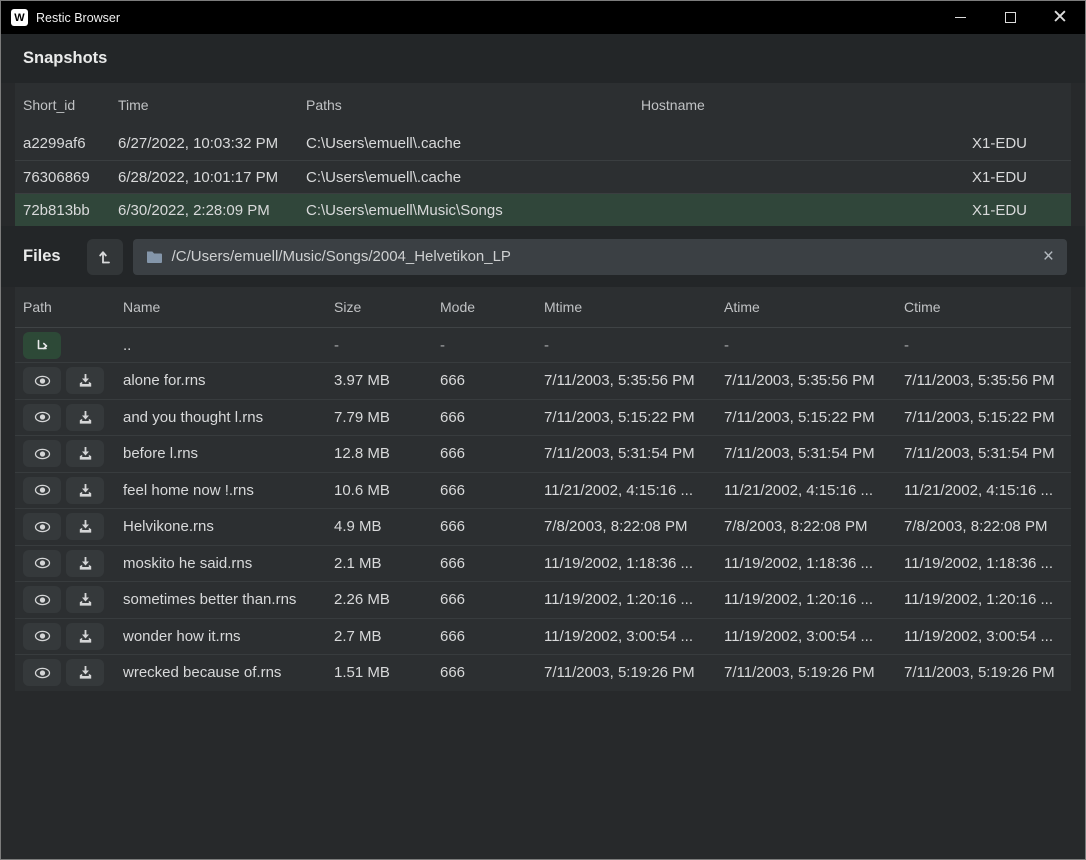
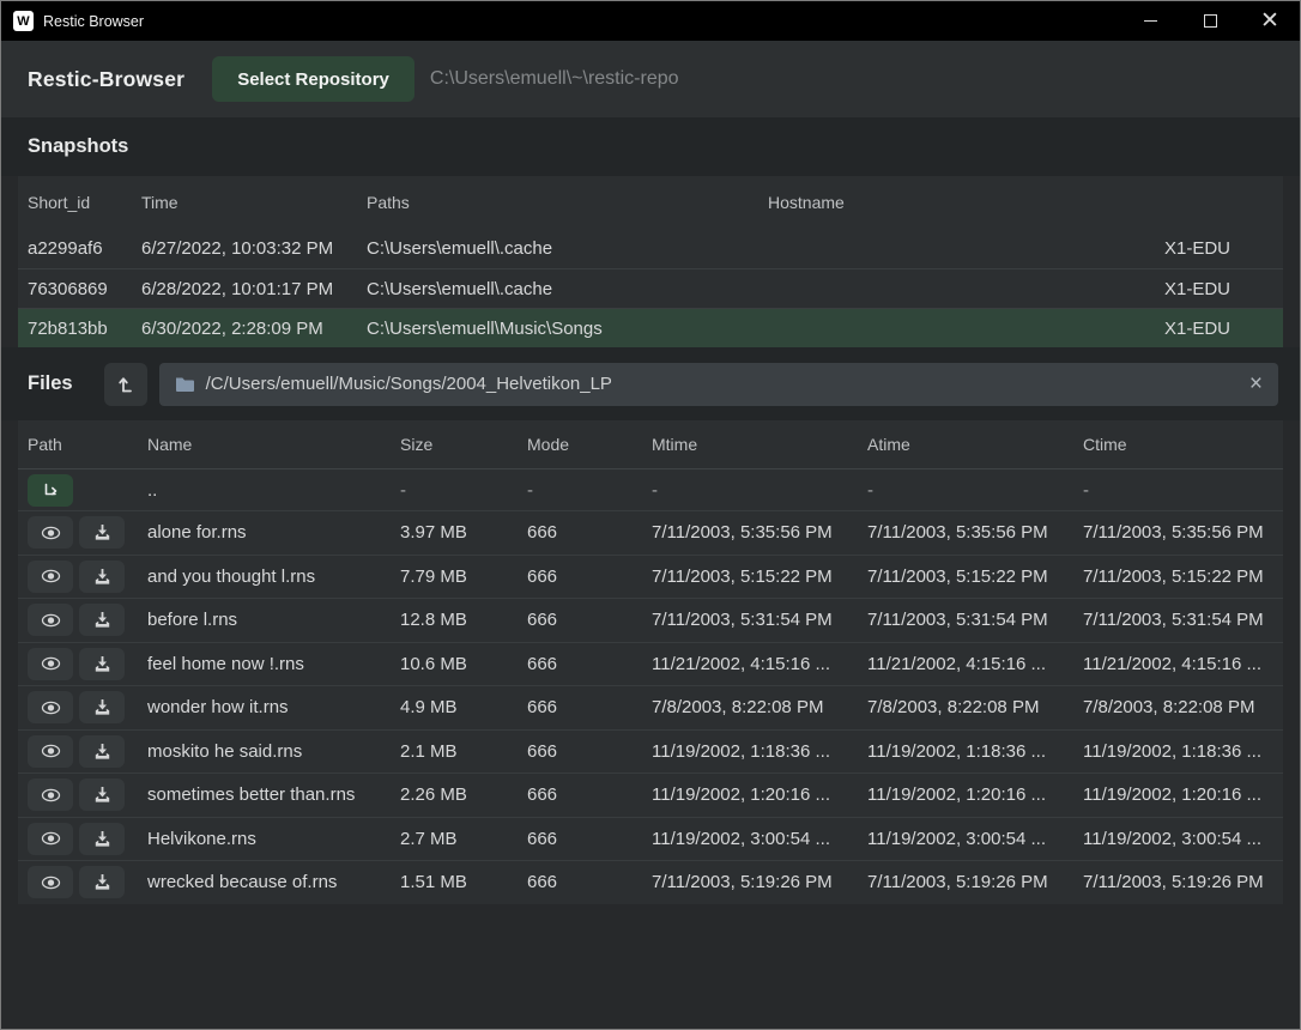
  W
  Restic Browser
  ✕
+ Restic-Browser
+ Select Repository
+ C:\Users\emuell\~\restic-repo
  Snapshots
  Short_id
  Time
  Paths
  Hostname
  a2299af6
  6/27/2022, 10:03:32 PM
  C:\Users\emuell\.cache
  X1-EDU
  76306869
  6/28/2022, 10:01:17 PM
  C:\Users\emuell\.cache
  X1-EDU
  72b813bb
  6/30/2022, 2:28:09 PM
  C:\Users\emuell\Music\Songs
  X1-EDU
  Files
  /C/Users/emuell/Music/Songs/2004_Helvetikon_LP
  ×
  Path
  Name
  Size
  Mode
  Mtime
  Atime
  Ctime
  ..
  -
  -
  -
  -
  -
  alone for.rns
  3.97 MB
  666
  7/11/2003, 5:35:56 PM
  7/11/2003, 5:35:56 PM
  7/11/2003, 5:35:56 PM
  and you thought l.rns
  7.79 MB
  666
  7/11/2003, 5:15:22 PM
  7/11/2003, 5:15:22 PM
  7/11/2003, 5:15:22 PM
  before l.rns
  12.8 MB
  666
  7/11/2003, 5:31:54 PM
  7/11/2003, 5:31:54 PM
  7/11/2003, 5:31:54 PM
  feel home now !.rns
  10.6 MB
  666
  11/21/2002, 4:15:16 ...
  11/21/2002, 4:15:16 ...
  11/21/2002, 4:15:16 ...
- Helvikone.rns
+ wonder how it.rns
  4.9 MB
  666
  7/8/2003, 8:22:08 PM
  7/8/2003, 8:22:08 PM
  7/8/2003, 8:22:08 PM
  moskito he said.rns
  2.1 MB
  666
  11/19/2002, 1:18:36 ...
  11/19/2002, 1:18:36 ...
  11/19/2002, 1:18:36 ...
  sometimes better than.rns
  2.26 MB
  666
  11/19/2002, 1:20:16 ...
  11/19/2002, 1:20:16 ...
  11/19/2002, 1:20:16 ...
- wonder how it.rns
+ Helvikone.rns
  2.7 MB
  666
  11/19/2002, 3:00:54 ...
  11/19/2002, 3:00:54 ...
  11/19/2002, 3:00:54 ...
  wrecked because of.rns
  1.51 MB
  666
  7/11/2003, 5:19:26 PM
  7/11/2003, 5:19:26 PM
  7/11/2003, 5:19:26 PM
